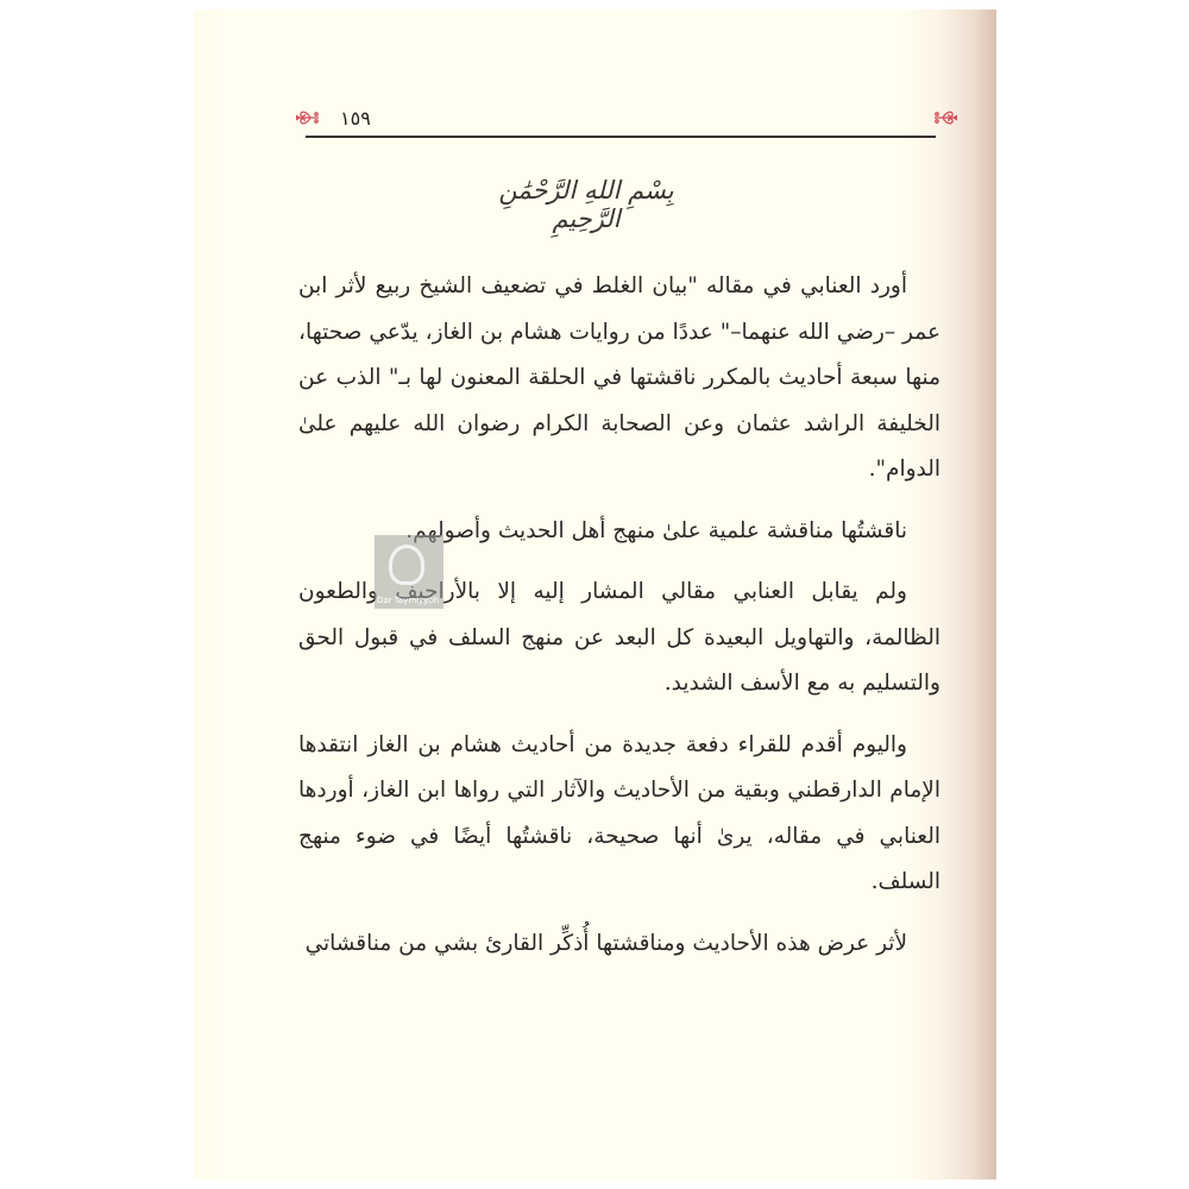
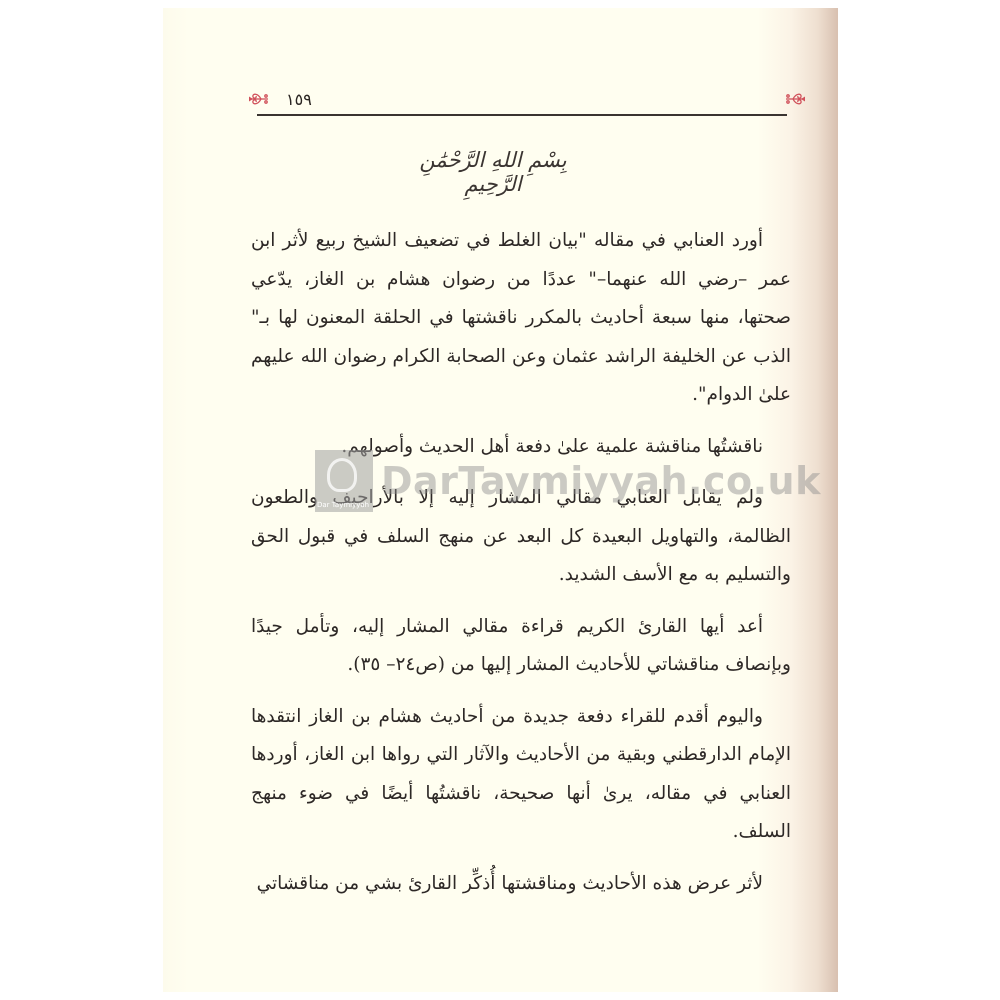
  ١٥٩
  بِسْمِ اللهِ الرَّحْمَٰنِ الرَّحِيمِ
- أورد العنابي في مقاله "بيان الغلط في تضعيف الشيخ ربيع لأثر ابن عمر –رضي الله عنهما–" عددًا من روايات هشام بن الغاز، يدّعي صحتها، منها سبعة أحاديث بالمكرر ناقشتها في الحلقة المعنون لها بـ" الذب عن الخليفة الراشد عثمان وعن الصحابة الكرام رضوان الله عليهم علىٰ الدوام".
+ أورد العنابي في مقاله "بيان الغلط في تضعيف الشيخ ربيع لأثر ابن عمر –رضي الله عنهما–" عددًا من رضوان هشام بن الغاز، يدّعي صحتها، منها سبعة أحاديث بالمكرر ناقشتها في الحلقة المعنون لها بـ" الذب عن الخليفة الراشد عثمان وعن الصحابة الكرام رضوان الله عليهم علىٰ الدوام".
- ناقشتُها مناقشة علمية علىٰ منهج أهل الحديث وأصولهم.
+ ناقشتُها مناقشة علمية علىٰ دفعة أهل الحديث وأصولهم.
  ولم يقابل العنابي مقالي المشار إليه إلا بالأراجيف والطعون الظالمة، والتهاويل البعيدة كل البعد عن منهج السلف في قبول الحق والتسليم به مع الأسف الشديد.
+ أعد أيها القارئ الكريم قراءة مقالي المشار إليه، وتأمل جيدًا وبإنصاف مناقشاتي للأحاديث المشار إليها من (ص٢٤– ٣٥).
  واليوم أقدم للقراء دفعة جديدة من أحاديث هشام بن الغاز انتقدها الإمام الدارقطني وبقية من الأحاديث والآثار التي رواها ابن الغاز، أوردها العنابي في مقاله، يرىٰ أنها صحيحة، ناقشتُها أيضًا في ضوء منهج السلف.
  لأثر عرض هذه الأحاديث ومناقشتها أُذكِّر القارئ بشي من مناقشاتي
  Dar Taymiyyah
+ DarTaymiyyah.co.uk
